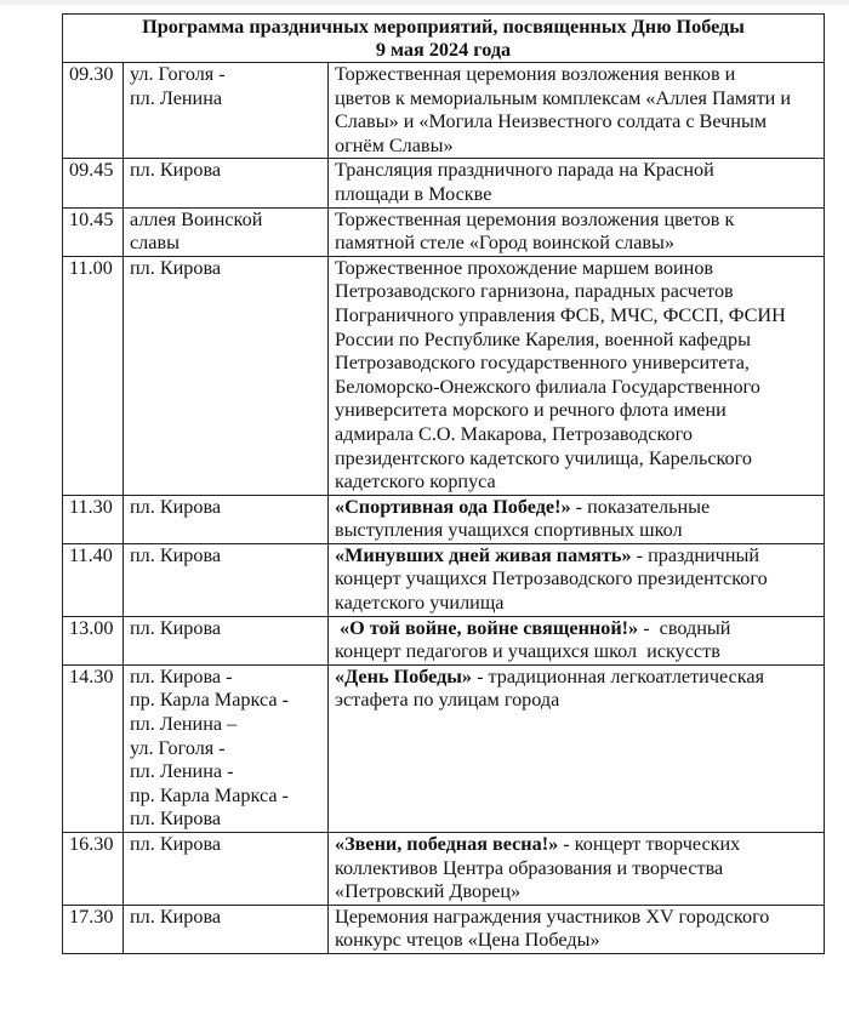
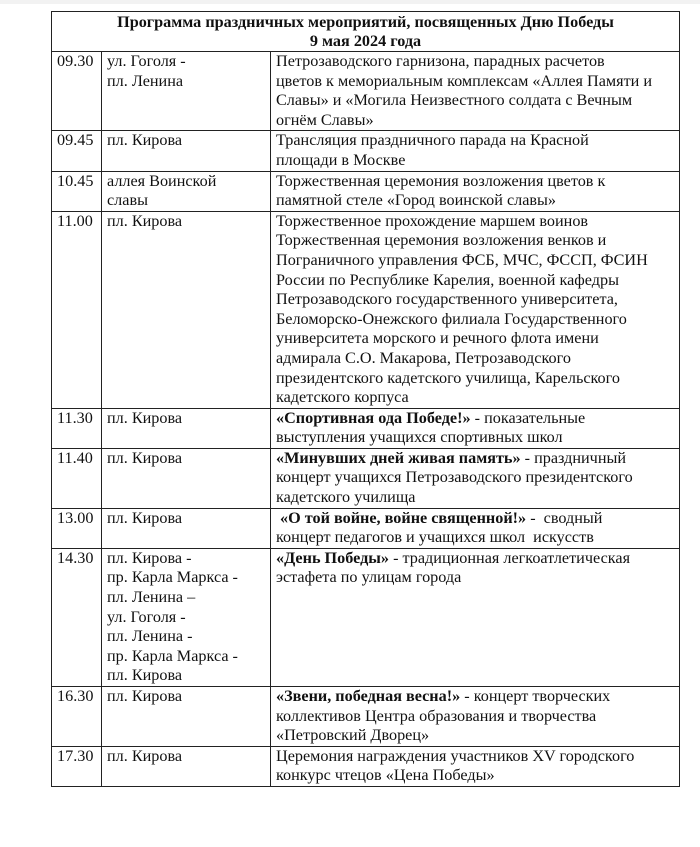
  Программа праздничных мероприятий, посвященных Дню Победы 9 мая 2024 года
- 09.30	ул. Гоголя - пл. Ленина	Торжественная церемония возложения венков и цветов к мемориальным комплексам «Аллея Памяти и Славы» и «Могила Неизвестного солдата с Вечным огнём Славы»
+ 09.30	ул. Гоголя - пл. Ленина	Петрозаводского гарнизона, парадных расчетов цветов к мемориальным комплексам «Аллея Памяти и Славы» и «Могила Неизвестного солдата с Вечным огнём Славы»
  09.45	пл. Кирова	Трансляция праздничного парада на Красной площади в Москве
  10.45	аллея Воинской славы	Торжественная церемония возложения цветов к памятной стеле «Город воинской славы»
- 11.00	пл. Кирова	Торжественное прохождение маршем воинов Петрозаводского гарнизона, парадных расчетов Пограничного управления ФСБ, МЧС, ФССП, ФСИН России по Республике Карелия, военной кафедры Петрозаводского государственного университета, Беломорско-Онежского филиала Государственного университета морского и речного флота имени адмирала С.О. Макарова, Петрозаводского президентского кадетского училища, Карельского кадетского корпуса
+ 11.00	пл. Кирова	Торжественное прохождение маршем воинов Торжественная церемония возложения венков и Пограничного управления ФСБ, МЧС, ФССП, ФСИН России по Республике Карелия, военной кафедры Петрозаводского государственного университета, Беломорско-Онежского филиала Государственного университета морского и речного флота имени адмирала С.О. Макарова, Петрозаводского президентского кадетского училища, Карельского кадетского корпуса
  11.30	пл. Кирова	«Спортивная ода Победе!» - показательные выступления учащихся спортивных школ
  11.40	пл. Кирова	«Минувших дней живая память» - праздничный концерт учащихся Петрозаводского президентского кадетского училища
  13.00	пл. Кирова	«О той войне, войне священной!» - сводный концерт педагогов и учащихся школ искусств
  14.30	пл. Кирова - пр. Карла Маркса - пл. Ленина – ул. Гоголя - пл. Ленина - пр. Карла Маркса - пл. Кирова	«День Победы» - традиционная легкоатлетическая эстафета по улицам города
  16.30	пл. Кирова	«Звени, победная весна!» - концерт творческих коллективов Центра образования и творчества «Петровский Дворец»
  17.30	пл. Кирова	Церемония награждения участников XV городского конкурс чтецов «Цена Победы»
